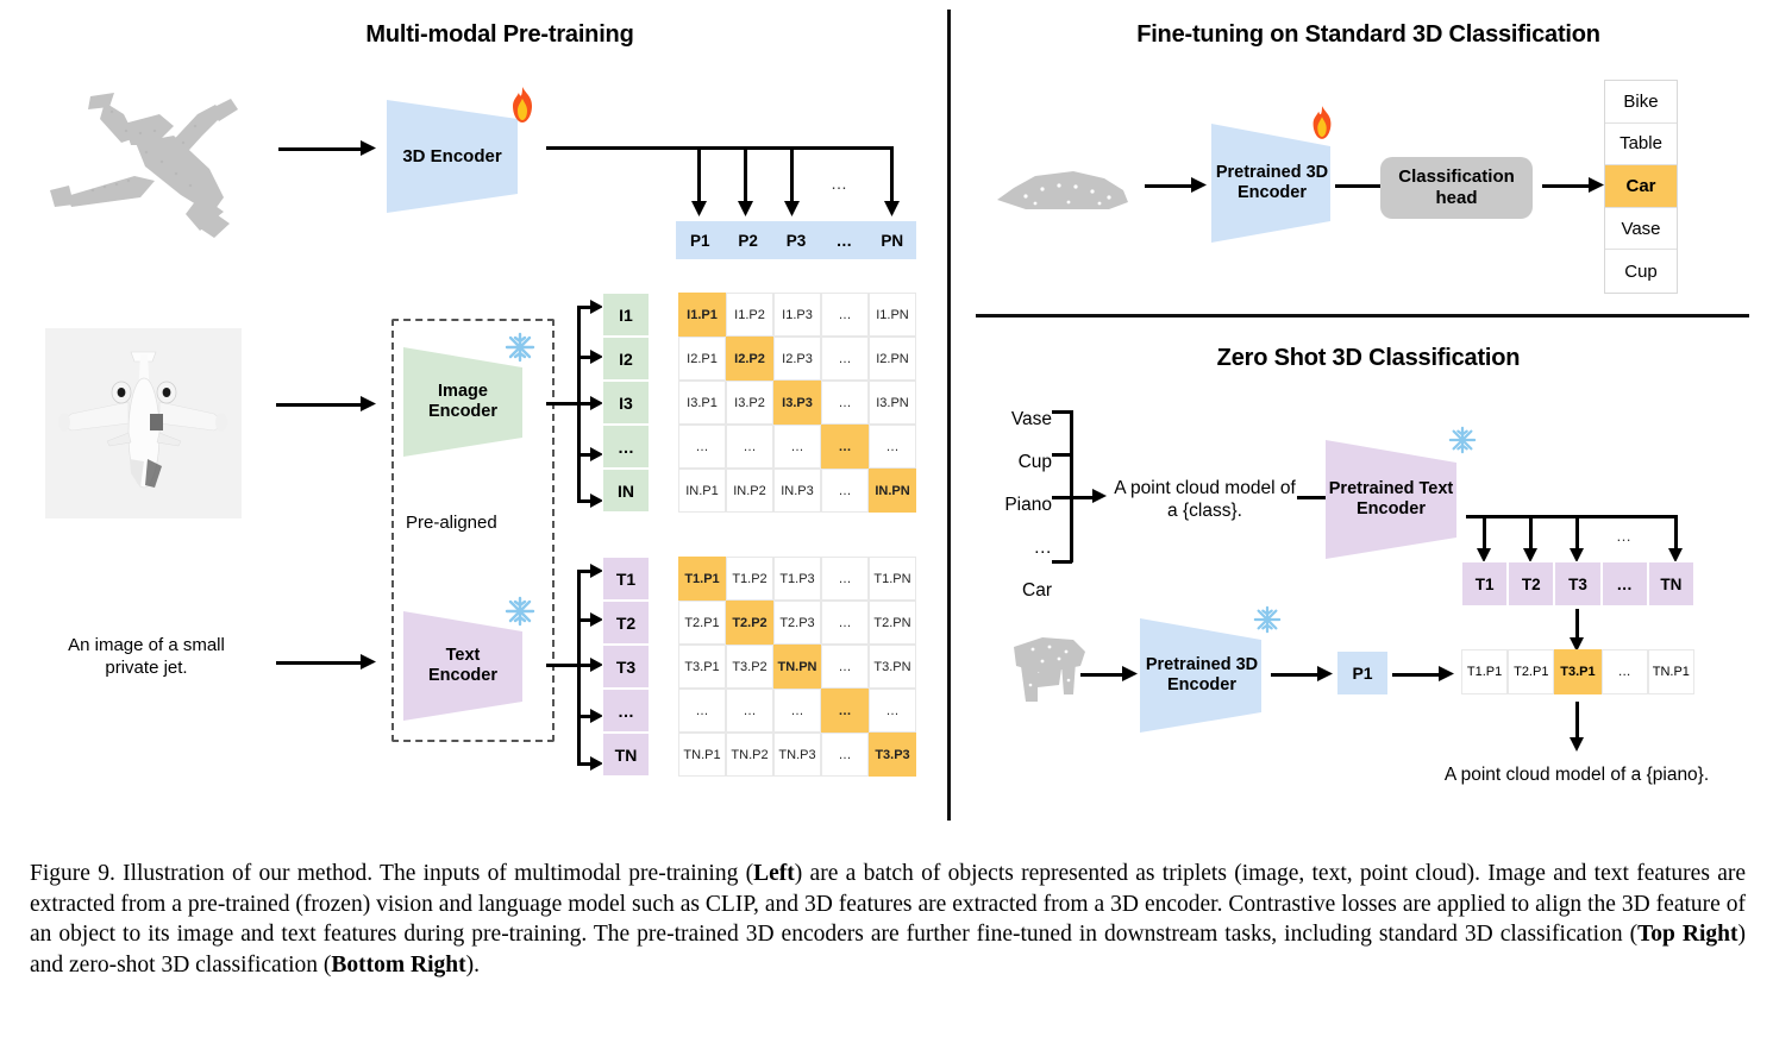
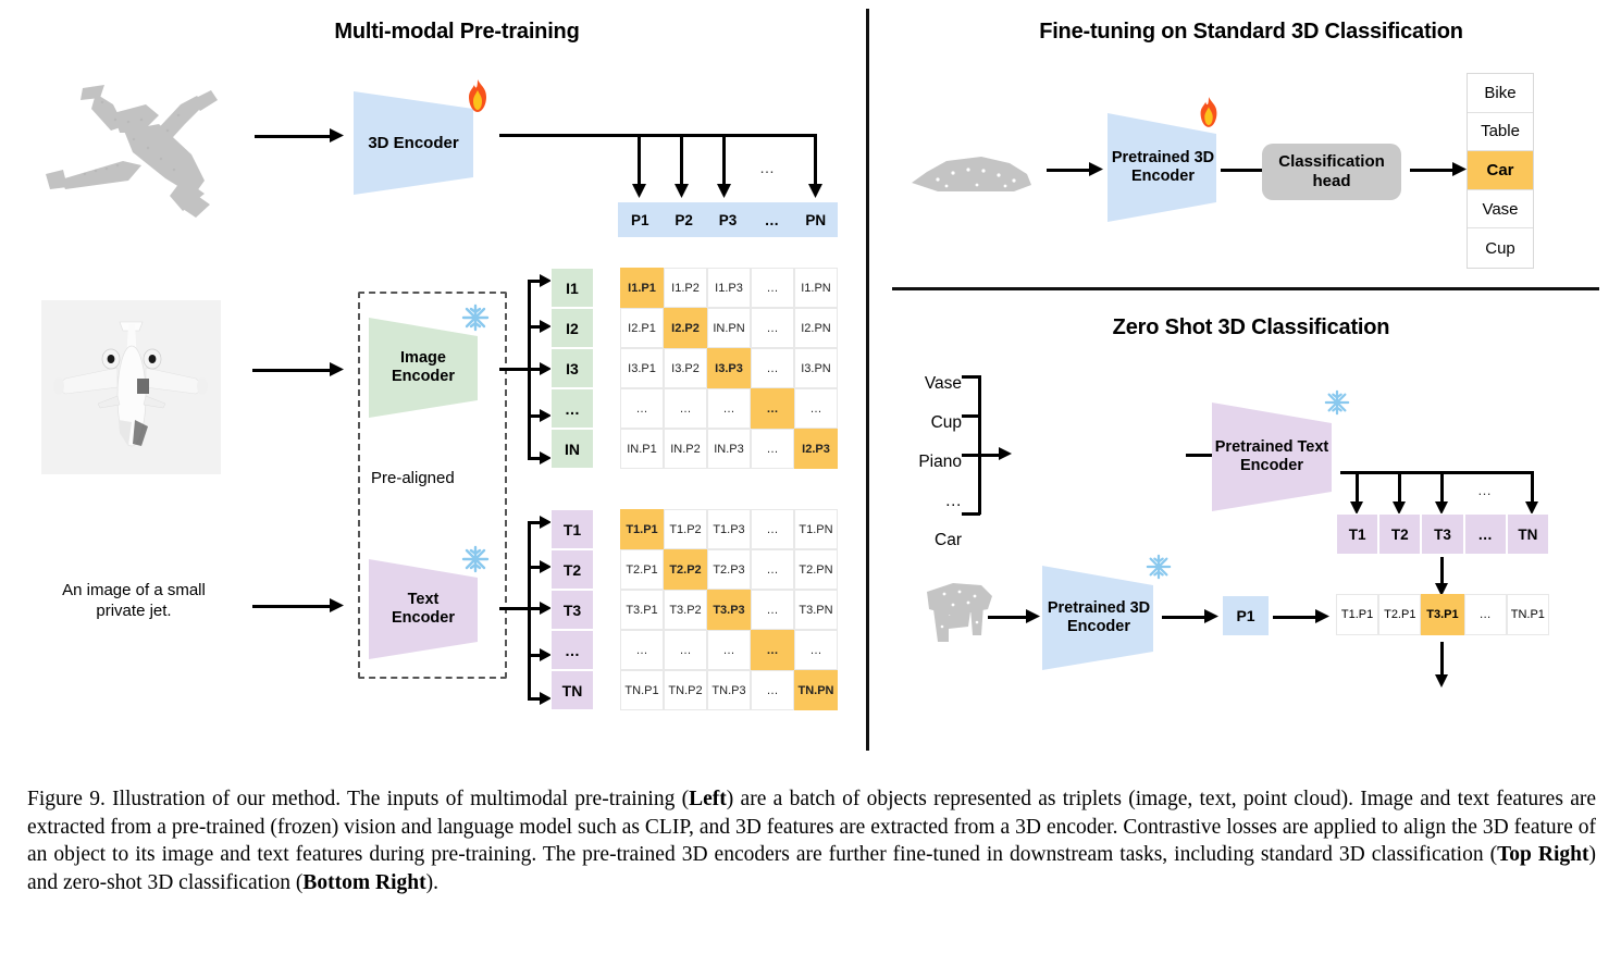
  Multi-modal Pre-training
  Fine-tuning on Standard 3D Classification
  Zero Shot 3D Classification
  3D Encoder
  …
  P1
  P2
  P3
  …
  PN
  Pre-aligned
  Image
  Encoder
  An image of a small private jet.
  Text
  Encoder
  I1
  I2
  I3
  …
  IN
  T1
  T2
  T3
  …
  TN
  I1.P1
  I1.P2
  I1.P3
  …
  I1.PN
  I2.P1
  I2.P2
- I2.P3
+ IN.PN
  …
  I2.PN
  I3.P1
  I3.P2
  I3.P3
  …
  I3.PN
  …
  …
  …
  …
  …
  IN.P1
  IN.P2
  IN.P3
  …
- IN.PN
+ I2.P3
  T1.P1
  T1.P2
  T1.P3
  …
  T1.PN
  T2.P1
  T2.P2
  T2.P3
  …
  T2.PN
  T3.P1
  T3.P2
- TN.PN
+ T3.P3
  …
  T3.PN
  …
  …
  …
  …
  …
  TN.P1
  TN.P2
  TN.P3
  …
- T3.P3
+ TN.PN
  Pretrained 3D
  Encoder
  Classification head
  Bike
  Table
  Car
  Vase
  Cup
  Vase
  Cup
  Piano
  …
  Car
- A point cloud model of a {class}.
  Pretrained Text
  Encoder
  …
  T1
  T2
  T3
  …
  TN
  Pretrained 3D
  Encoder
  P1
  T1.P1
  T2.P1
  T3.P1
  …
  TN.P1
- A point cloud model of a {piano}.
  Figure 9. Illustration of our method. The inputs of multimodal pre-training (Left) are a batch of objects represented as triplets (image, text, point cloud). Image and text features are extracted from a pre-trained (frozen) vision and language model such as CLIP, and 3D features are extracted from a 3D encoder. Contrastive losses are applied to align the 3D feature of an object to its image and text features during pre-training. The pre-trained 3D encoders are further fine-tuned in downstream tasks, including standard 3D classification (Top Right) and zero-shot 3D classification (Bottom Right).
